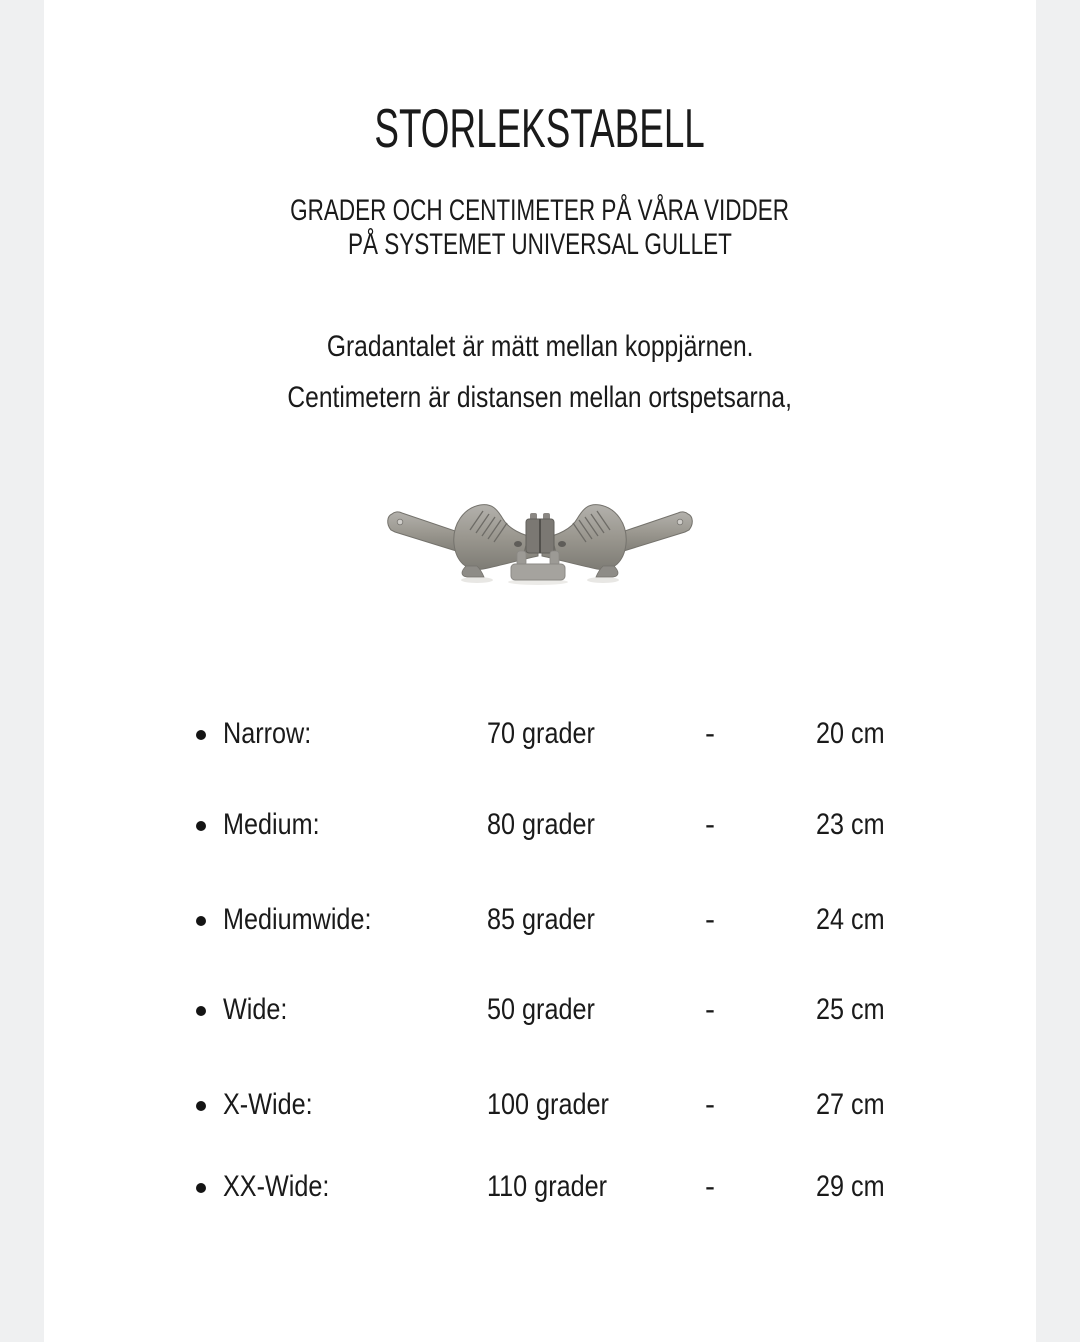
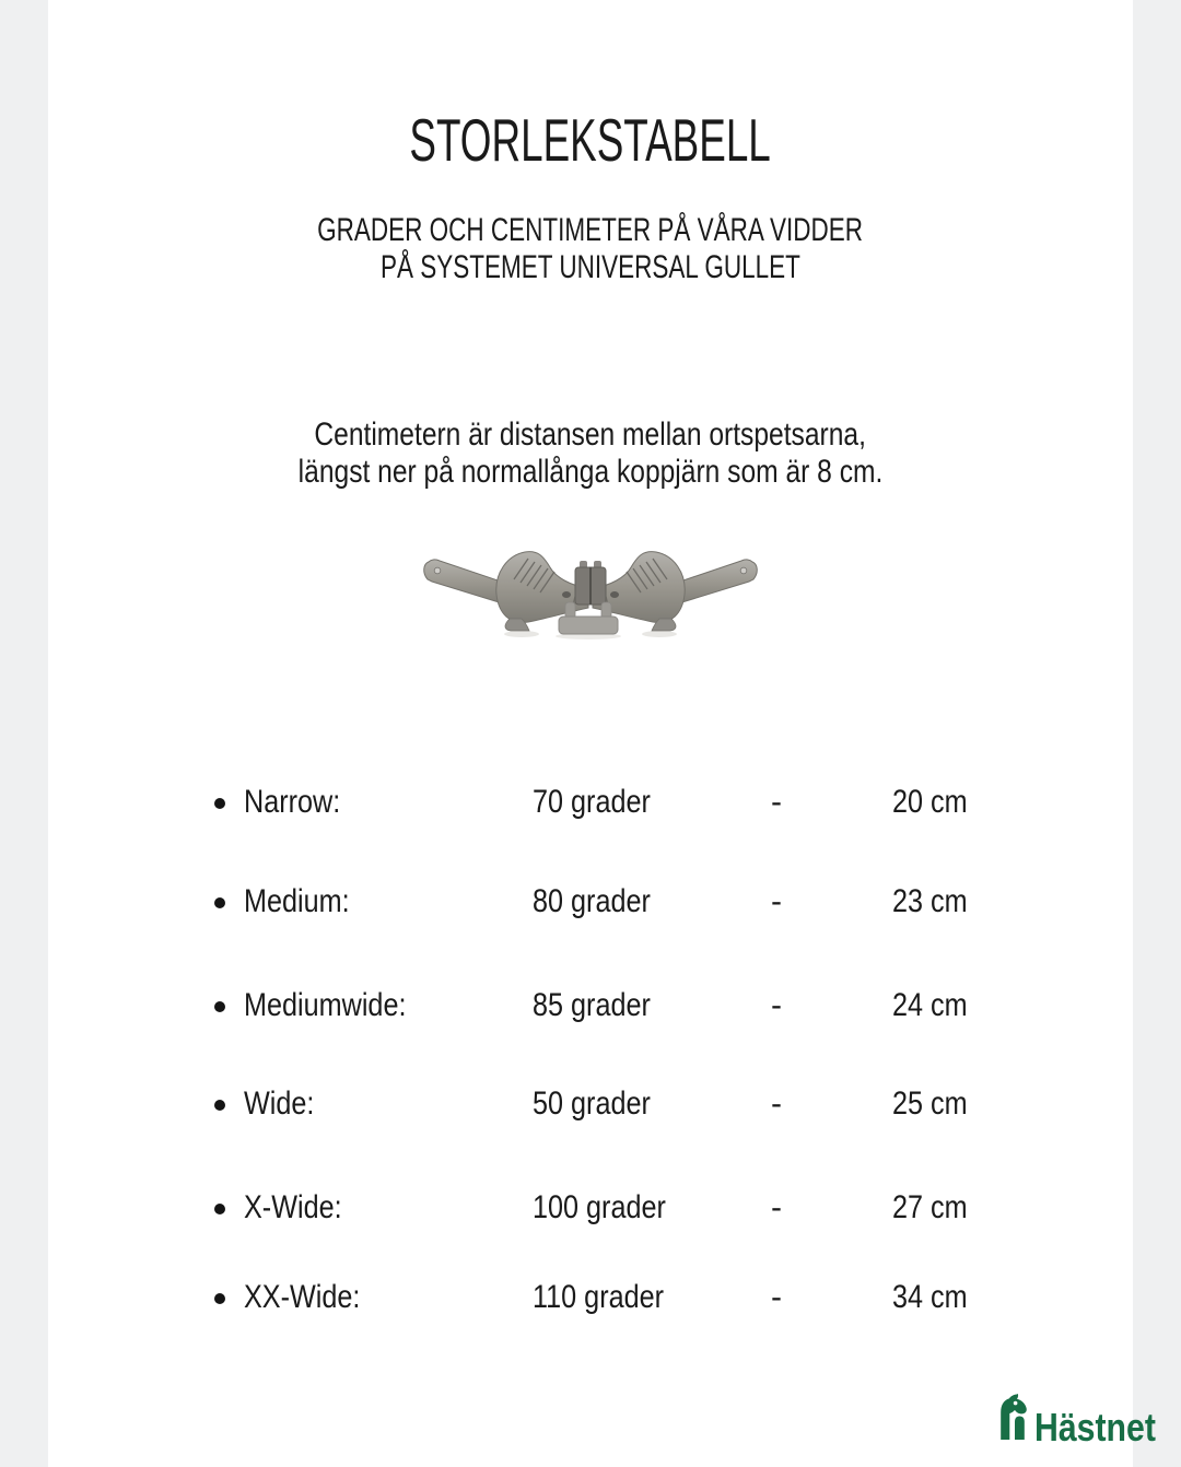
  STORLEKSTABELL
  GRADER OCH CENTIMETER PÅ VÅRA VIDDER
  PÅ SYSTEMET UNIVERSAL GULLET
- Gradantalet är mätt mellan koppjärnen.
  Centimetern är distansen mellan ortspetsarna,
+ längst ner på normallånga koppjärn som är 8 cm.
  Narrow:
  70 grader
  -
  20 cm
  Medium:
  80 grader
  -
  23 cm
  Mediumwide:
  85 grader
  -
  24 cm
  Wide:
  50 grader
  -
  25 cm
  X-Wide:
  100 grader
  -
  27 cm
  XX-Wide:
  110 grader
  -
- 29 cm
+ 34 cm
+ Hästnet
